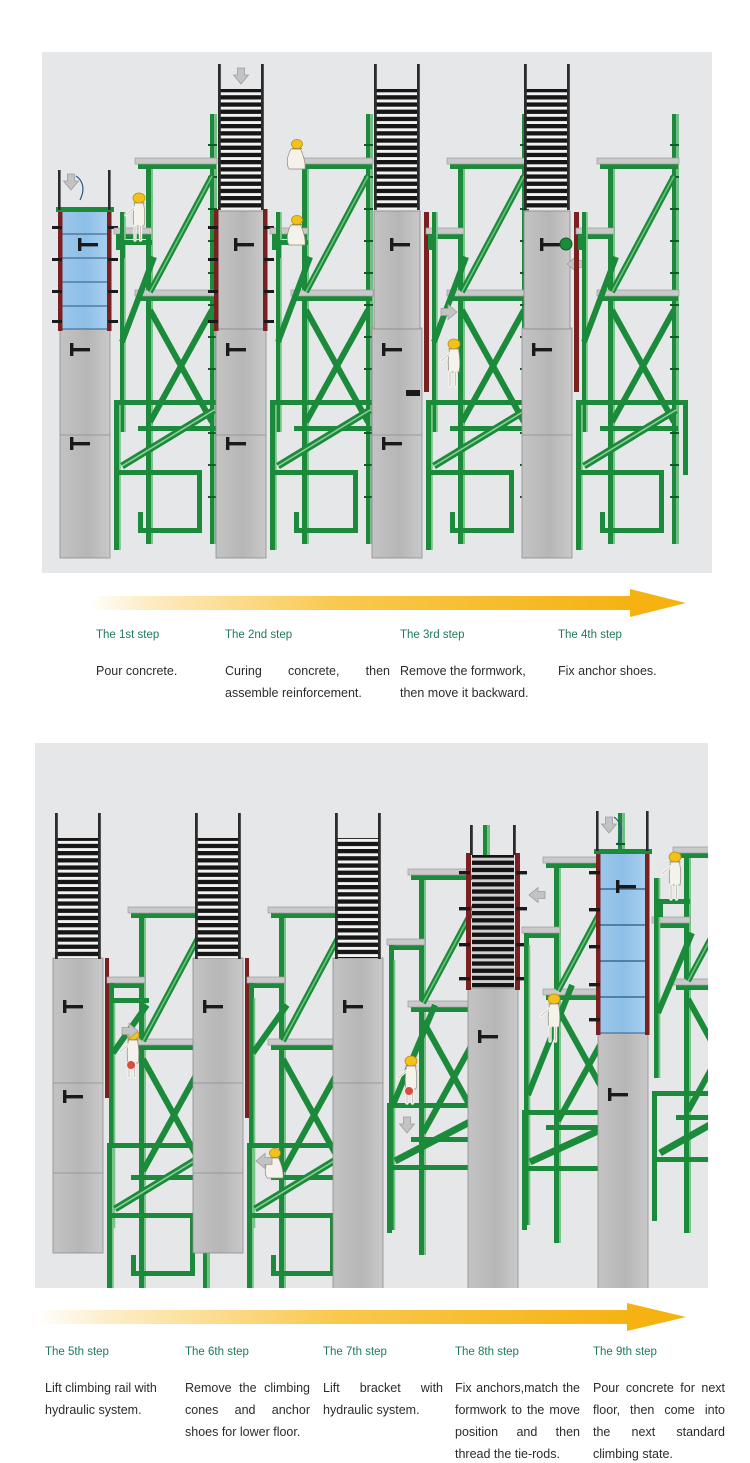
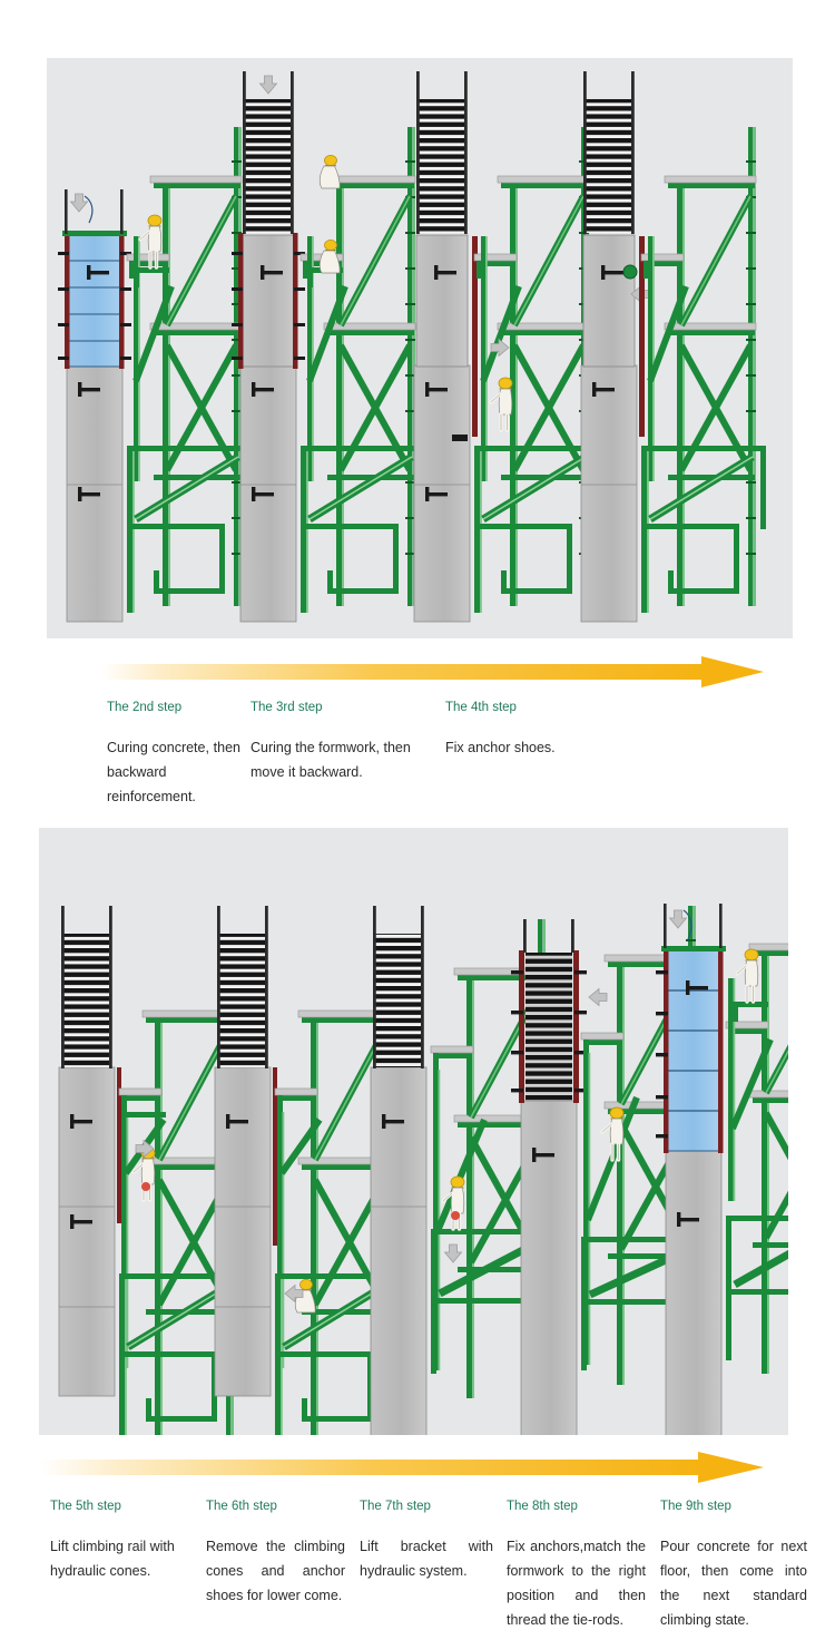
- The 1st step
- Pour concrete.
  The 2nd step
- Curing concrete, then assemble reinforcement.
+ Curing concrete, then backward reinforcement.
  The 3rd step
- Remove the formwork, then move it backward.
+ Curing the formwork, then move it backward.
  The 4th step
  Fix anchor shoes.
  The 5th step
- Lift climbing rail with hydraulic system.
+ Lift climbing rail with hydraulic cones.
  The 6th step
- Remove the climbing cones and anchor shoes for lower floor.
+ Remove the climbing cones and anchor shoes for lower come.
  The 7th step
  Lift bracket with hydraulic system.
  The 8th step
- Fix anchors,match the formwork to the move position and then thread the tie-rods.
+ Fix anchors,match the formwork to the right position and then thread the tie-rods.
  The 9th step
  Pour concrete for next floor, then come into the next standard climbing state.
